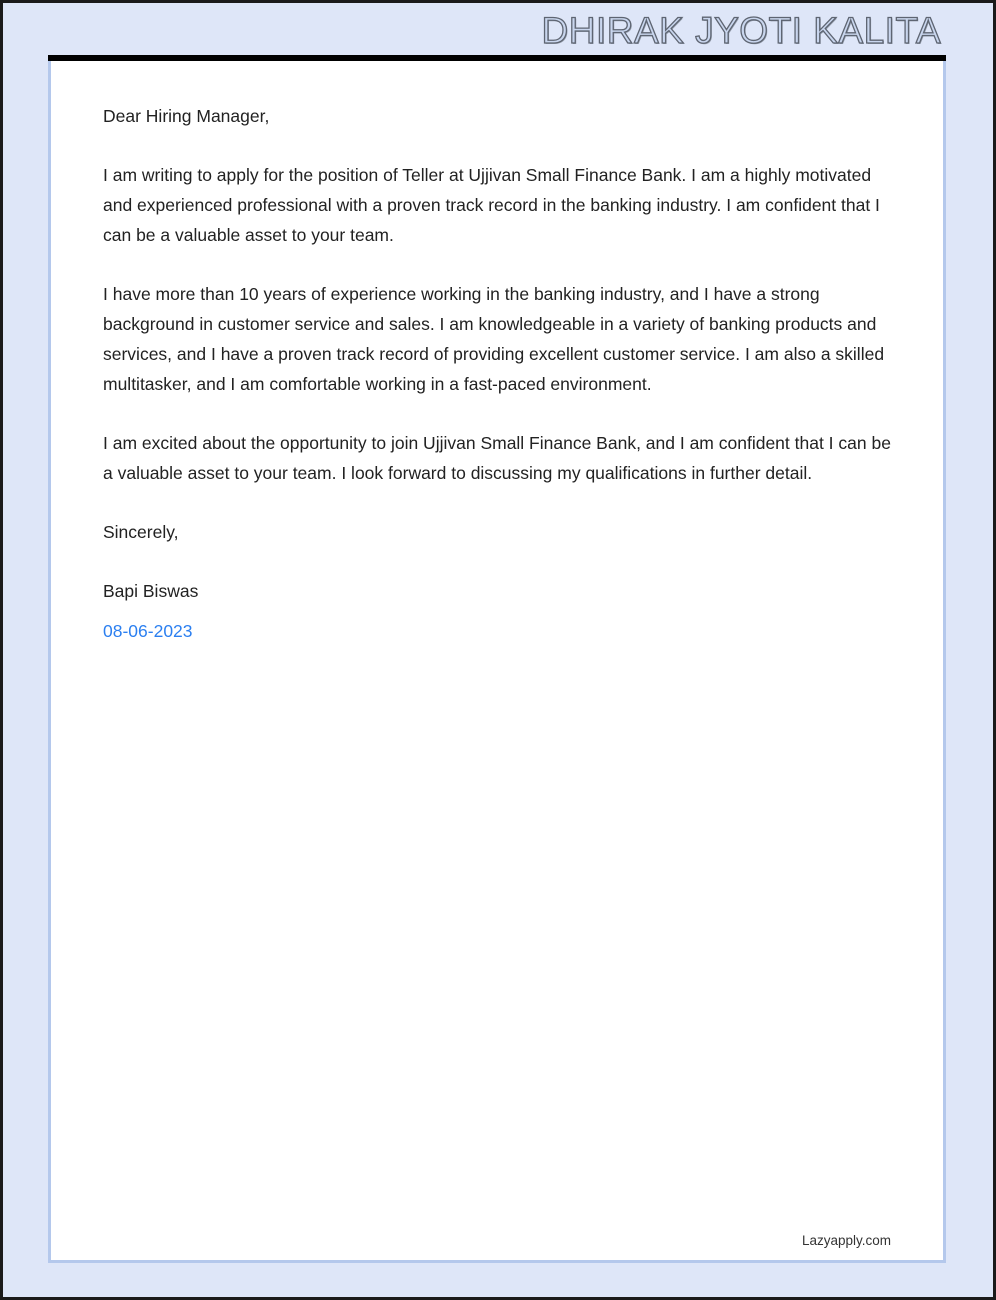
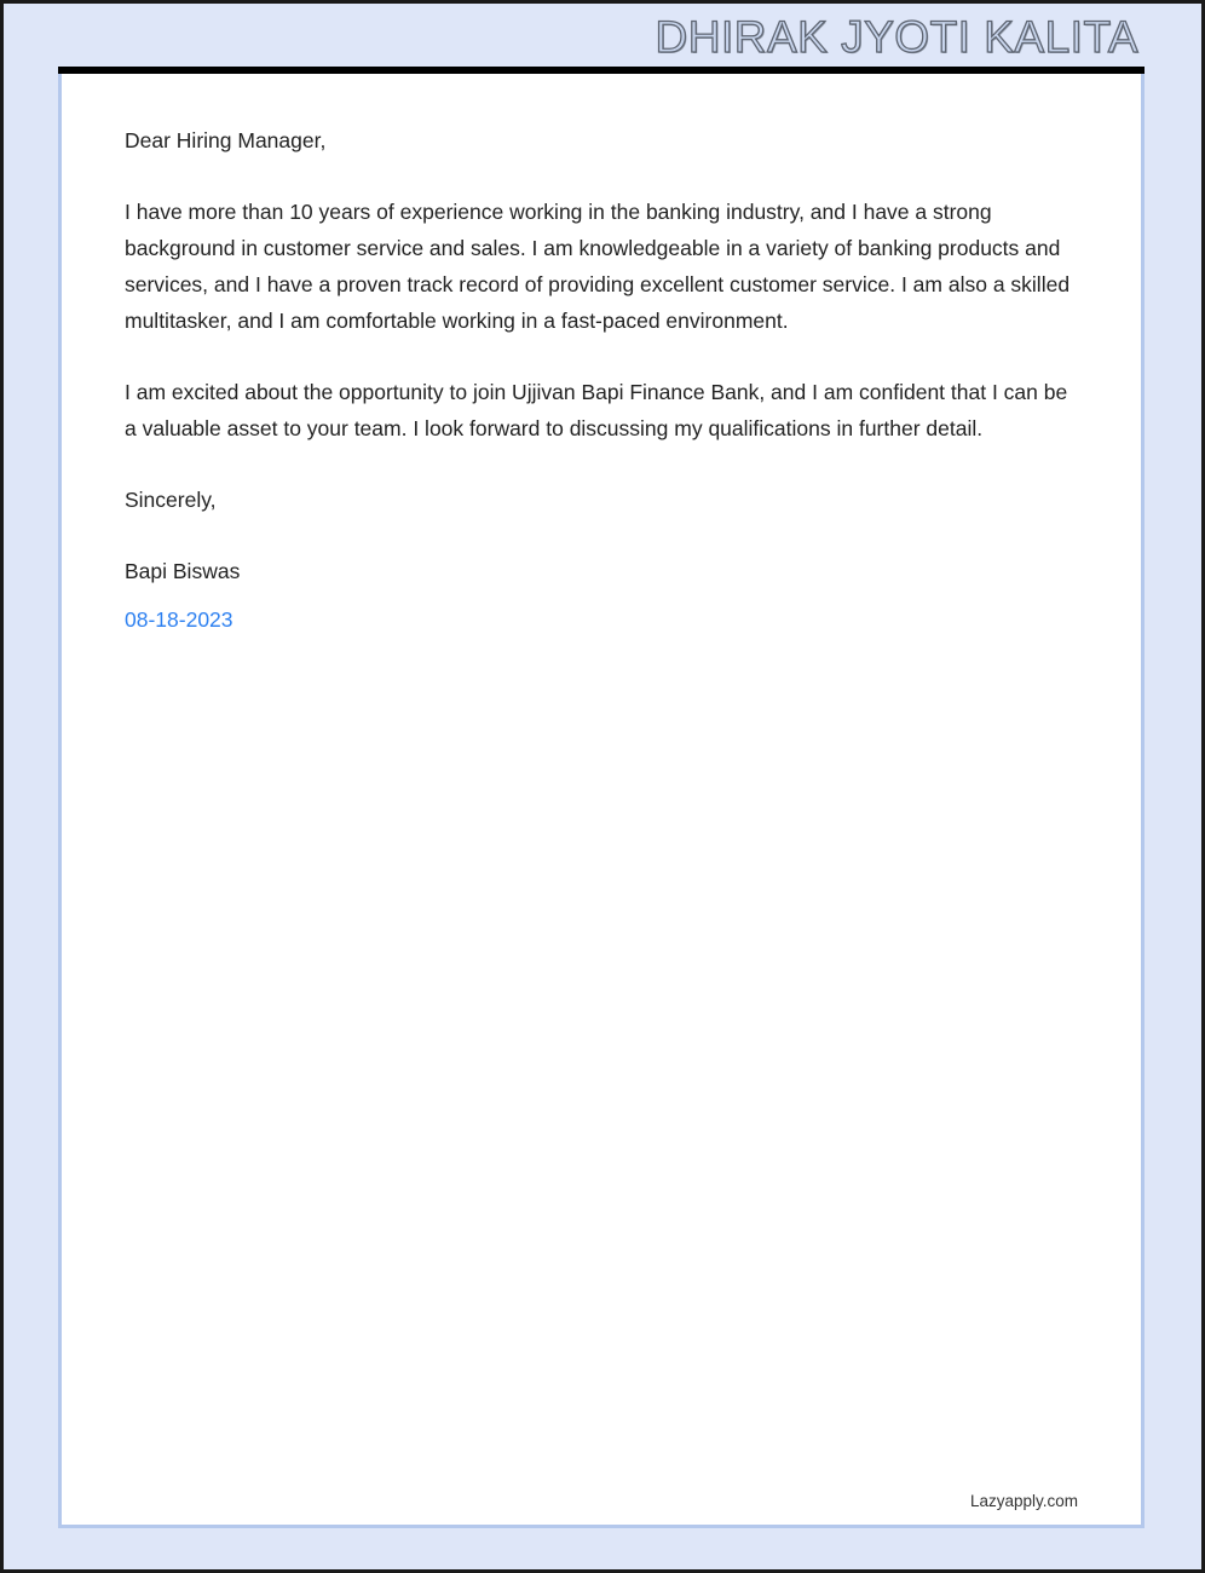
  DHIRAK JYOTI KALITA
  Dear Hiring Manager,
- I am writing to apply for the position of Teller at Ujjivan Small Finance Bank. I am a highly motivated and experienced professional with a proven track record in the banking industry. I am confident that I can be a valuable asset to your team.
  I have more than 10 years of experience working in the banking industry, and I have a strong background in customer service and sales. I am knowledgeable in a variety of banking products and services, and I have a proven track record of providing excellent customer service. I am also a skilled multitasker, and I am comfortable working in a fast-paced environment.
- I am excited about the opportunity to join Ujjivan Small Finance Bank, and I am confident that I can be a valuable asset to your team. I look forward to discussing my qualifications in further detail.
+ I am excited about the opportunity to join Ujjivan Bapi Finance Bank, and I am confident that I can be a valuable asset to your team. I look forward to discussing my qualifications in further detail.
  Sincerely,
  Bapi Biswas
- 08-06-2023
+ 08-18-2023
  Lazyapply.com
